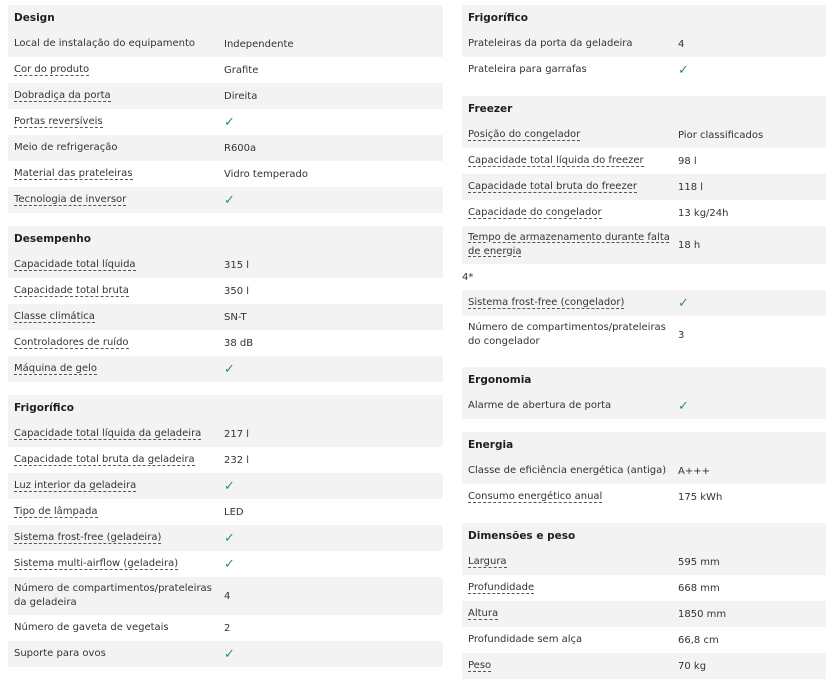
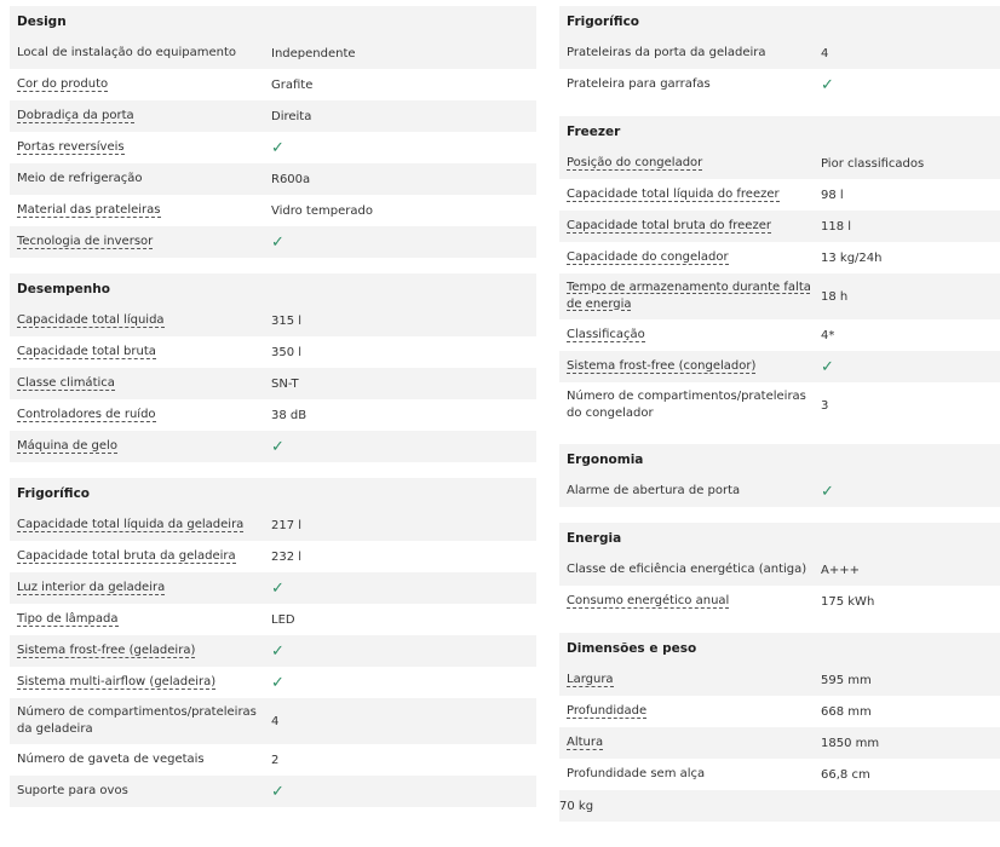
  Design
  Local de instalação do equipamento
  Independente
  Cor do produto
  Grafite
  Dobradiça da porta
  Direita
  Portas reversíveis
  ✓
  Meio de refrigeração
  R600a
  Material das prateleiras
  Vidro temperado
  Tecnologia de inversor
  ✓
  Desempenho
  Capacidade total líquida
  315 l
  Capacidade total bruta
  350 l
  Classe climática
  SN-T
  Controladores de ruído
  38 dB
  Máquina de gelo
  ✓
  Frigorífico
  Capacidade total líquida da geladeira
  217 l
  Capacidade total bruta da geladeira
  232 l
  Luz interior da geladeira
  ✓
  Tipo de lâmpada
  LED
  Sistema frost-free (geladeira)
  ✓
  Sistema multi-airflow (geladeira)
  ✓
  Número de compartimentos/prateleiras da geladeira
  4
  Número de gaveta de vegetais
  2
  Suporte para ovos
  ✓
  Frigorífico
  Prateleiras da porta da geladeira
  4
  Prateleira para garrafas
  ✓
  Freezer
  Posição do congelador
  Pior classificados
  Capacidade total líquida do freezer
  98 l
  Capacidade total bruta do freezer
  118 l
  Capacidade do congelador
  13 kg/24h
  Tempo de armazenamento durante falta de energia
  18 h
+ Classificação
  4*
  Sistema frost-free (congelador)
  ✓
  Número de compartimentos/prateleiras do congelador
  3
  Ergonomia
  Alarme de abertura de porta
  ✓
  Energia
  Classe de eficiência energética (antiga)
  A+++
  Consumo energético anual
  175 kWh
  Dimensões e peso
  Largura
  595 mm
  Profundidade
  668 mm
  Altura
  1850 mm
  Profundidade sem alça
  66,8 cm
- Peso
  70 kg
